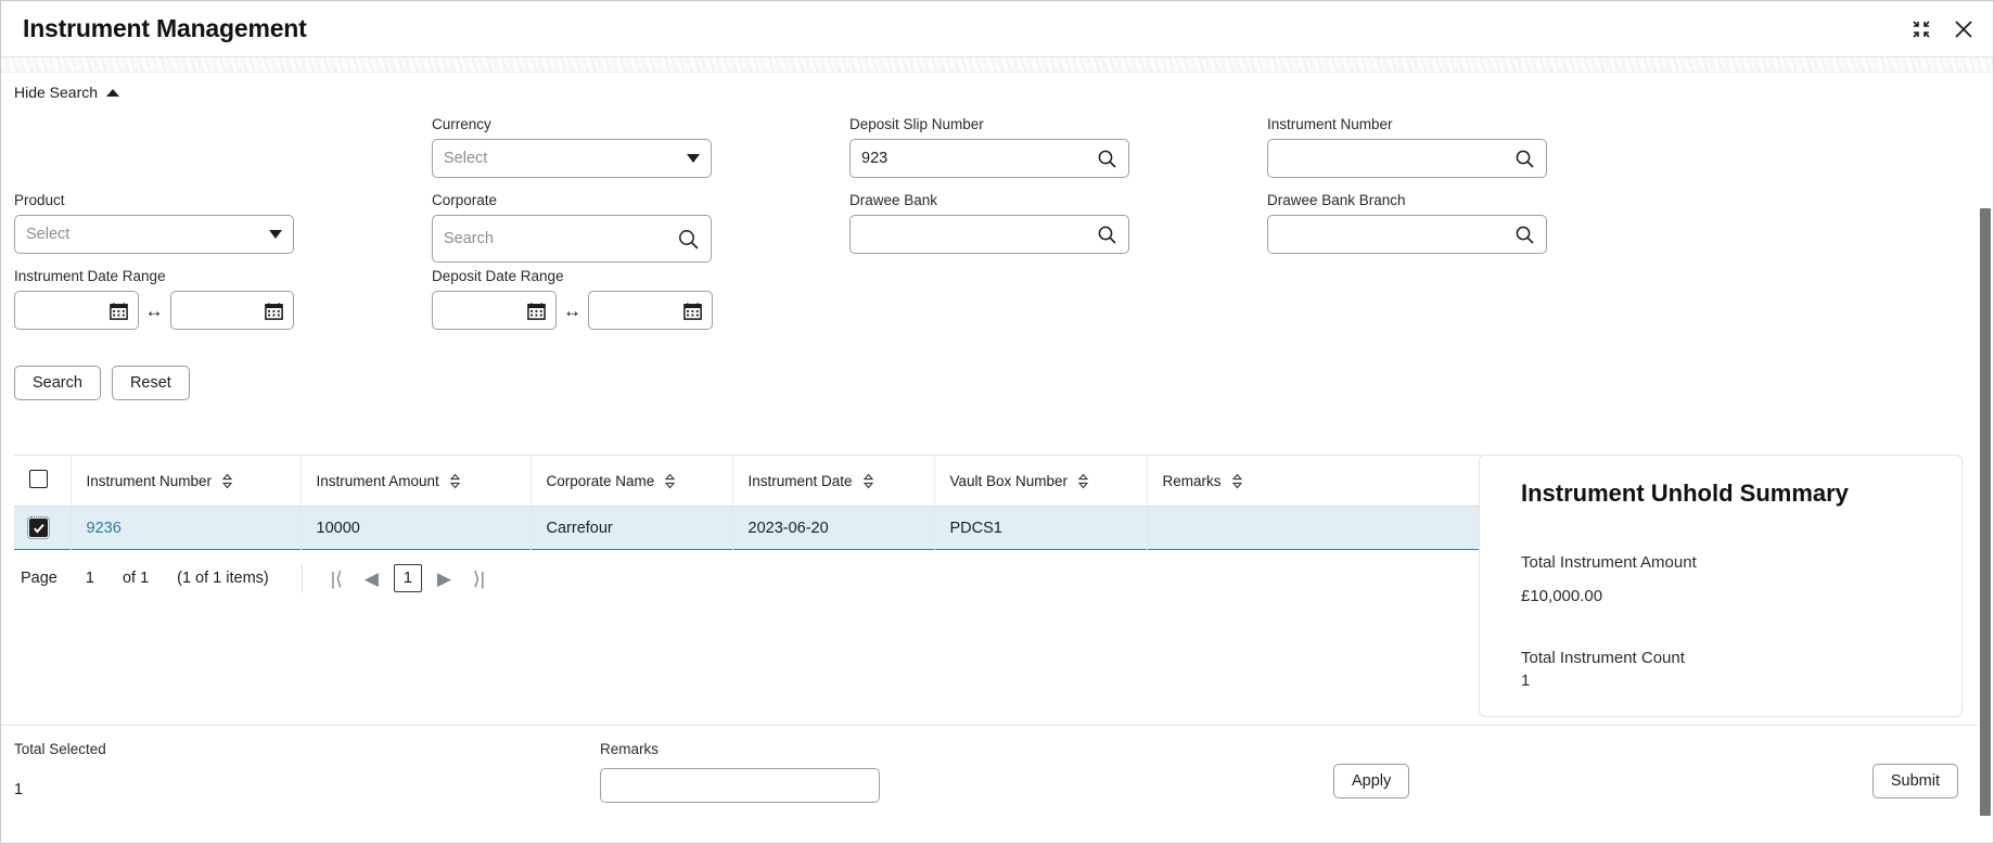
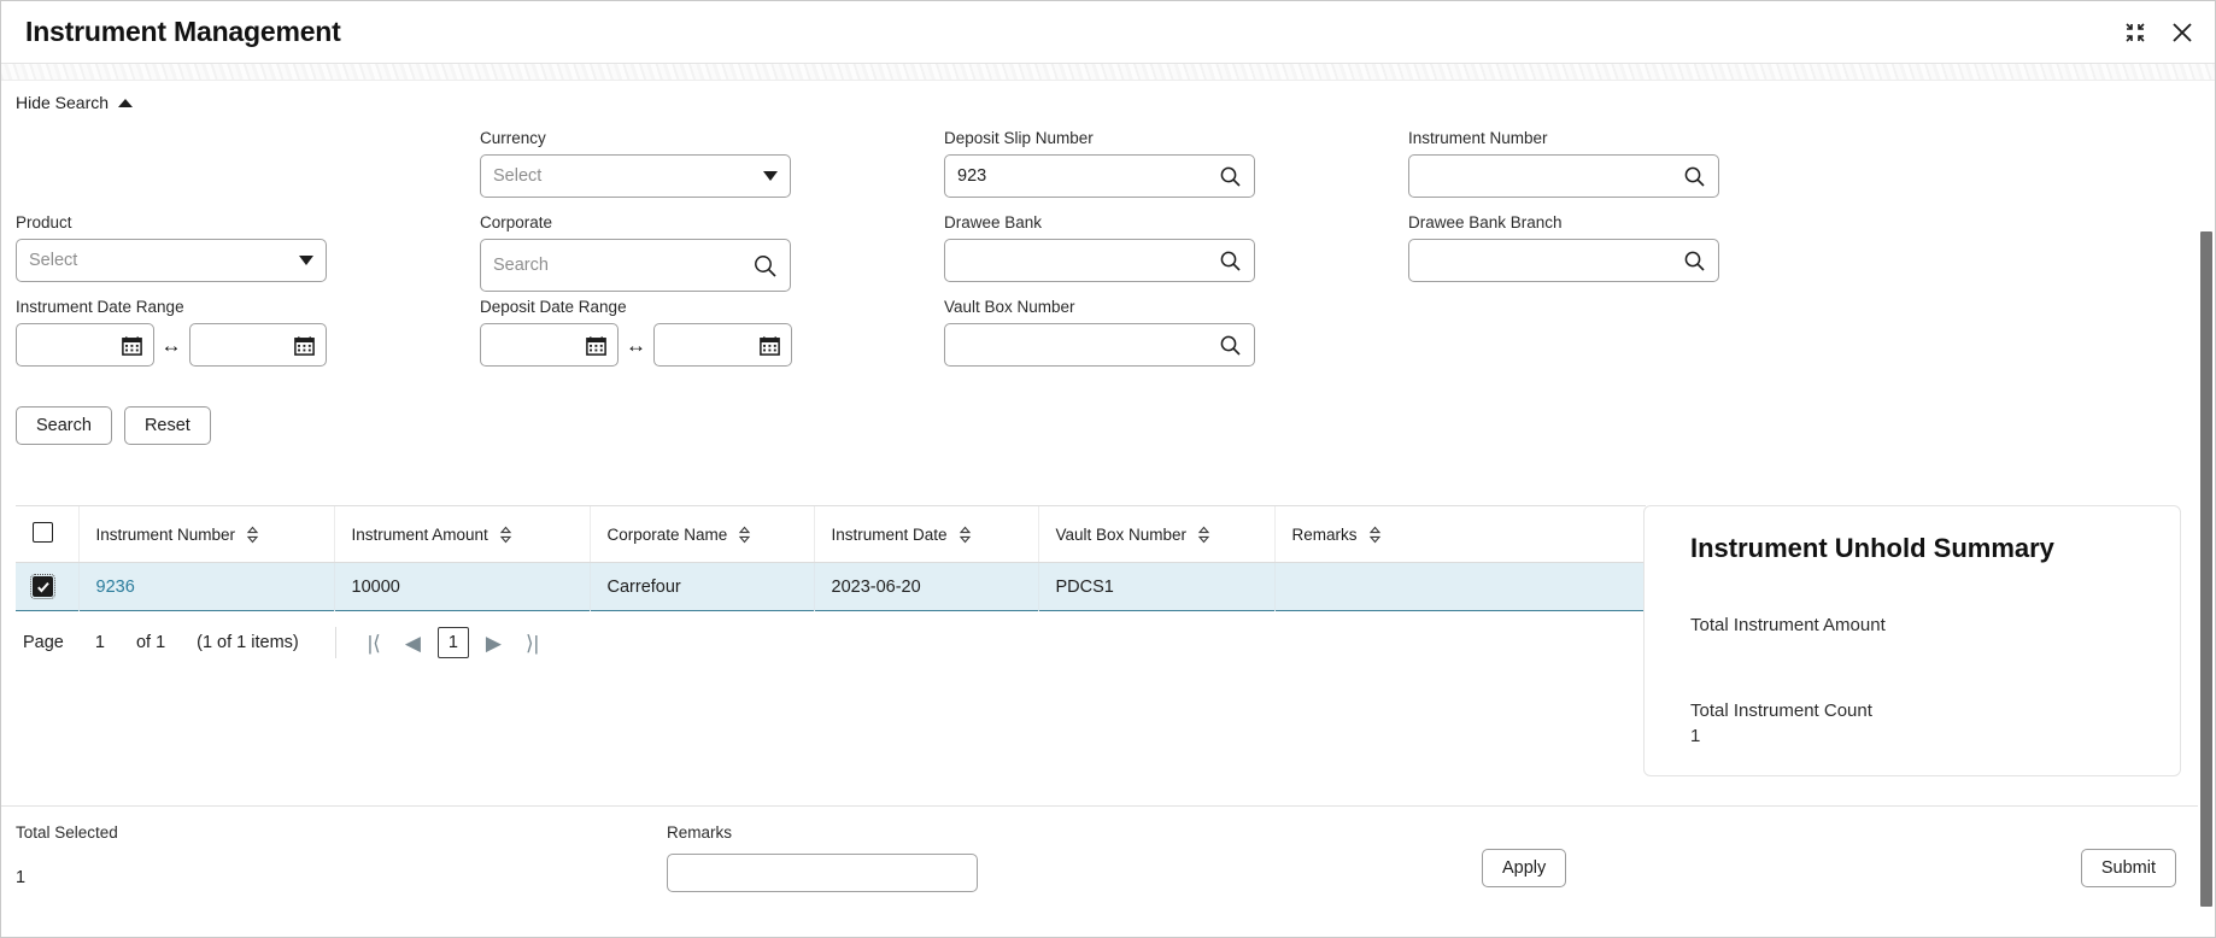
  Instrument Management
  Hide Search
  Currency
  Select
  Deposit Slip Number
  923
  Instrument Number
  Product
  Select
  Corporate
  Search
  Drawee Bank
  Drawee Bank Branch
  Instrument Date Range
  ↔
  Deposit Date Range
  ↔
+ Vault Box Number
  Search
  Reset
  	Instrument Number	Instrument Amount	Corporate Name	Instrument Date	Vault Box Number	Remarks
  	9236	10000	Carrefour	2023-06-20	PDCS1
  Page
  1
  of 1
  (1 of 1 items)
  |⟨
  ◀
  1
  ▶
  ⟩|
  Instrument Unhold Summary
  Total Instrument Amount
- £10,000.00
  Total Instrument Count
  1
  Total Selected
  1
  Remarks
  Apply
  Submit
